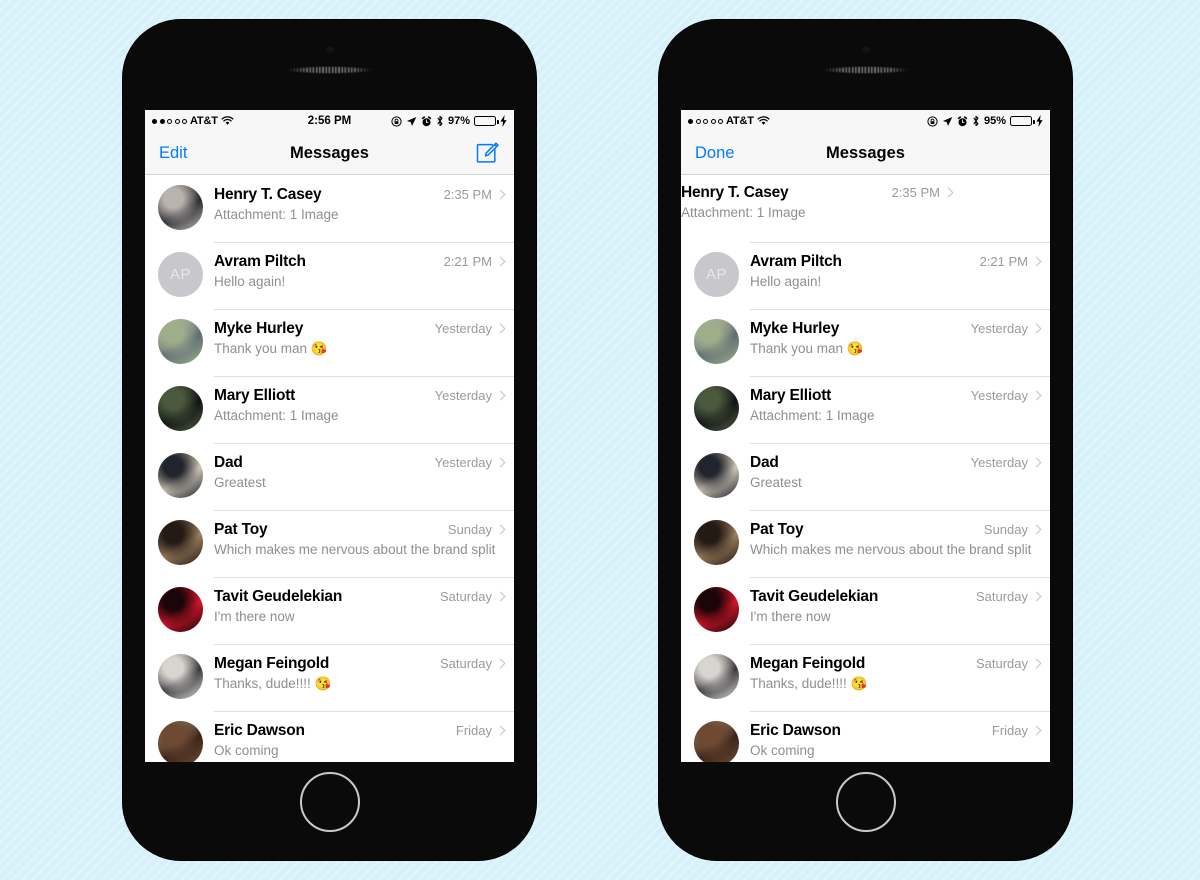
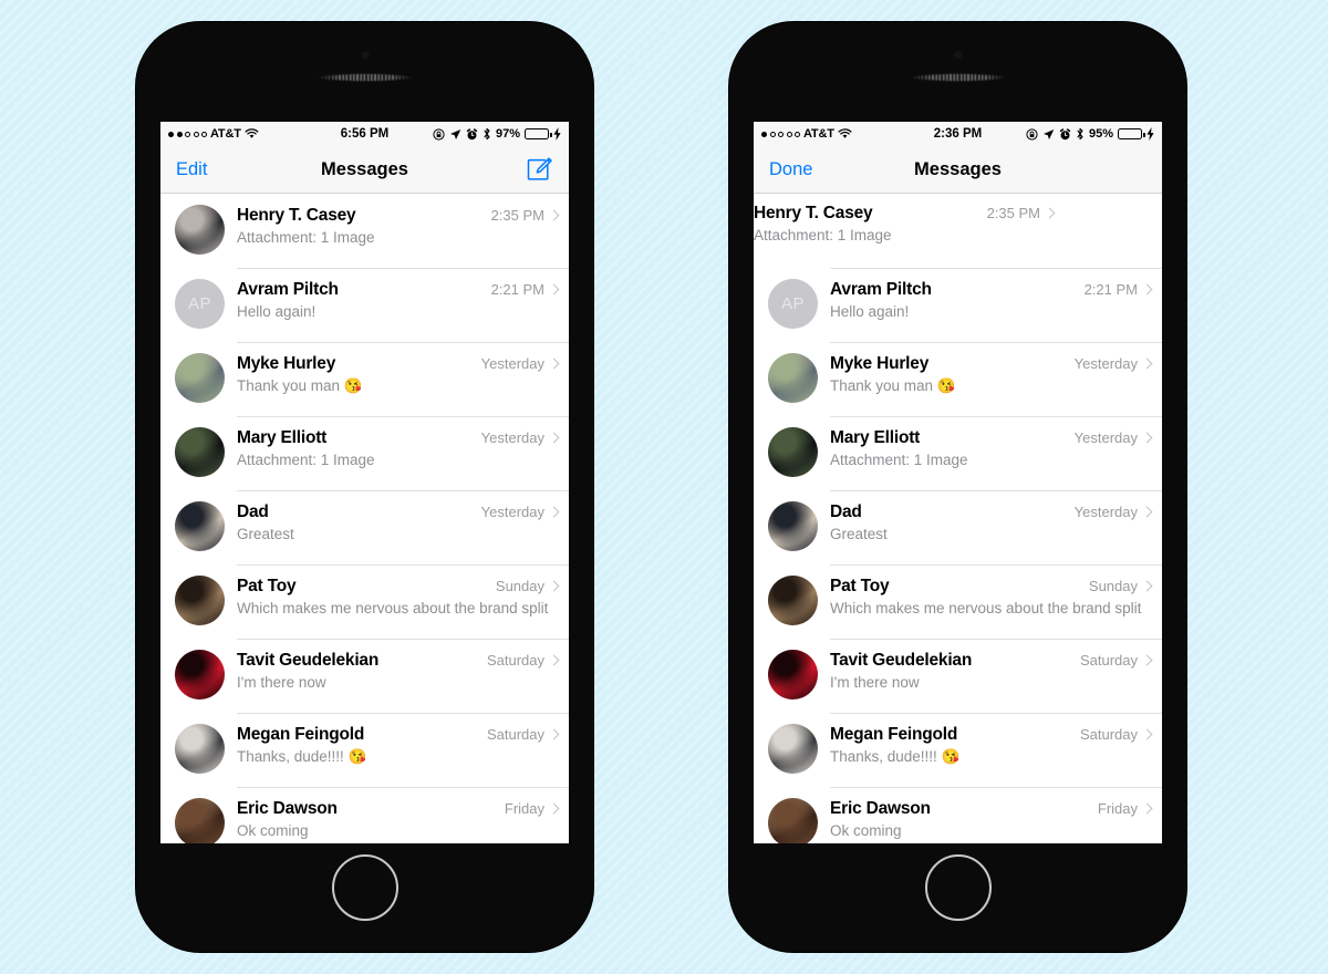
  AT&T
- 2:56 PM
+ 6:56 PM
  97%
  Edit
  Messages
  Henry T. Casey
  2:35 PM
  Attachment: 1 Image
  AP
  Avram Piltch
  2:21 PM
  Hello again!
  Myke Hurley
  Yesterday
  Thank you man 😘
  Mary Elliott
  Yesterday
  Attachment: 1 Image
  Dad
  Yesterday
  Greatest
  Pat Toy
  Sunday
  Which makes me nervous about the brand split
  Tavit Geudelekian
  Saturday
  I'm there now
  Megan Feingold
  Saturday
  Thanks, dude!!!! 😘
  Eric Dawson
  Friday
  Ok coming
  AT&T
+ 2:36 PM
  95%
  Done
  Messages
  Henry T. Casey
  2:35 PM
  Attachment: 1 Image
  AP
  Avram Piltch
  2:21 PM
  Hello again!
  Myke Hurley
  Yesterday
  Thank you man 😘
  Mary Elliott
  Yesterday
  Attachment: 1 Image
  Dad
  Yesterday
  Greatest
  Pat Toy
  Sunday
  Which makes me nervous about the brand split
  Tavit Geudelekian
  Saturday
  I'm there now
  Megan Feingold
  Saturday
  Thanks, dude!!!! 😘
  Eric Dawson
  Friday
  Ok coming
